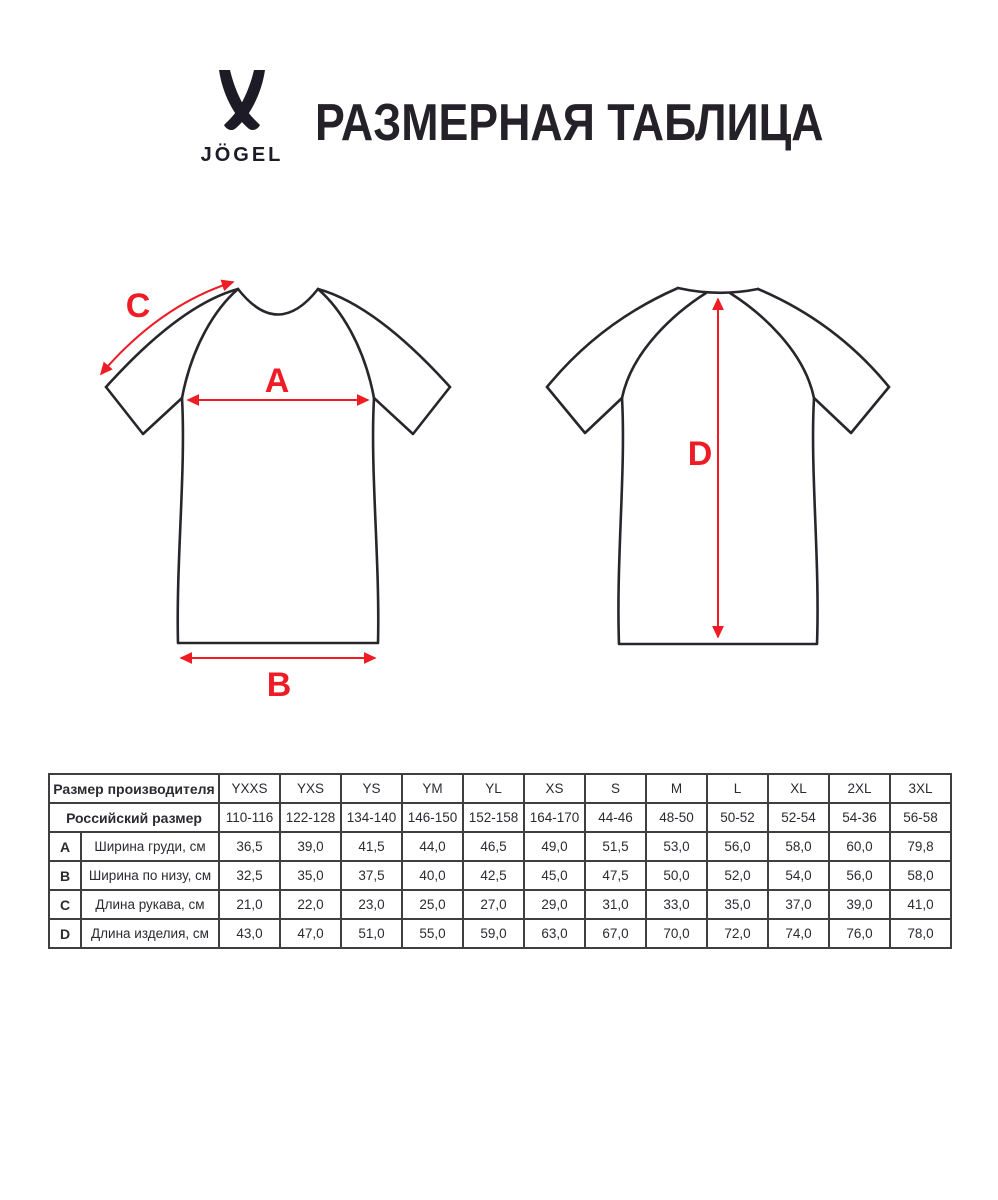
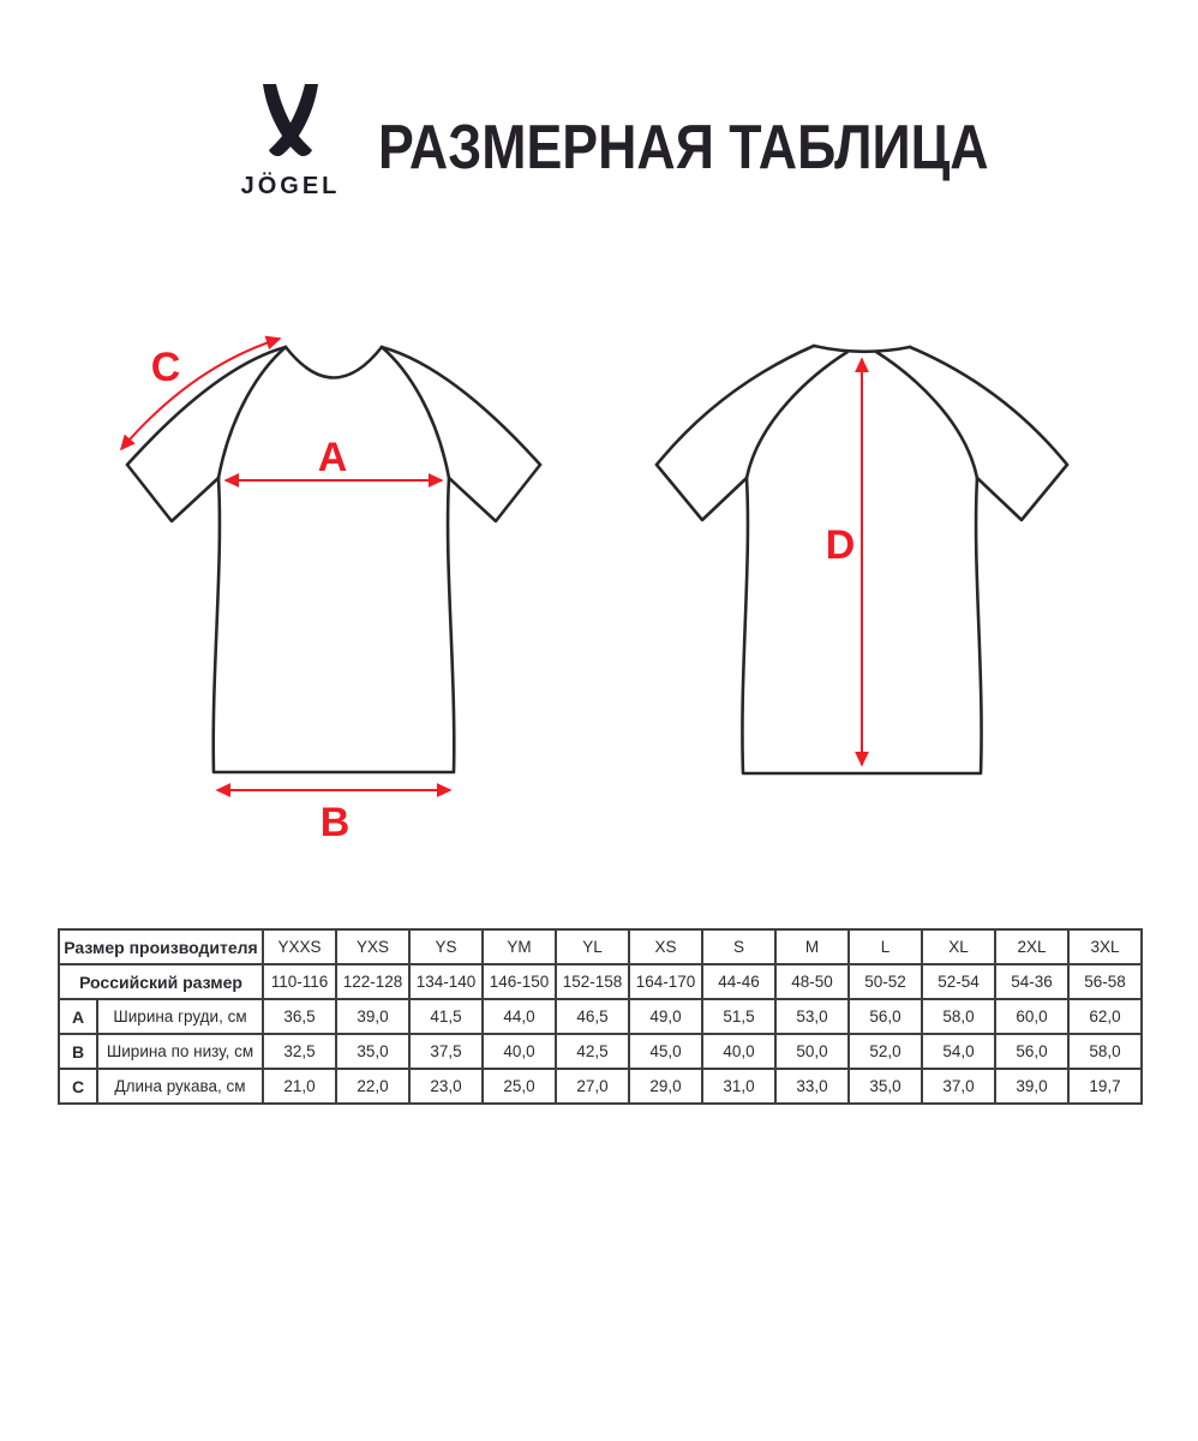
  JÖGEL
  РАЗМЕРНАЯ ТАБЛИЦА
  A
  B
  C
  D
  Размер производителя	YXXS	YXS	YS	YM	YL	XS	S	M	L	XL	2XL	3XL
  Российский размер	110-116	122-128	134-140	146-150	152-158	164-170	44-46	48-50	50-52	52-54	54-36	56-58
- A	Ширина груди, см	36,5	39,0	41,5	44,0	46,5	49,0	51,5	53,0	56,0	58,0	60,0	79,8
+ A	Ширина груди, см	36,5	39,0	41,5	44,0	46,5	49,0	51,5	53,0	56,0	58,0	60,0	62,0
- B	Ширина по низу, см	32,5	35,0	37,5	40,0	42,5	45,0	47,5	50,0	52,0	54,0	56,0	58,0
+ B	Ширина по низу, см	32,5	35,0	37,5	40,0	42,5	45,0	40,0	50,0	52,0	54,0	56,0	58,0
- C	Длина рукава, см	21,0	22,0	23,0	25,0	27,0	29,0	31,0	33,0	35,0	37,0	39,0	41,0
+ C	Длина рукава, см	21,0	22,0	23,0	25,0	27,0	29,0	31,0	33,0	35,0	37,0	39,0	19,7
- D	Длина изделия, см	43,0	47,0	51,0	55,0	59,0	63,0	67,0	70,0	72,0	74,0	76,0	78,0
